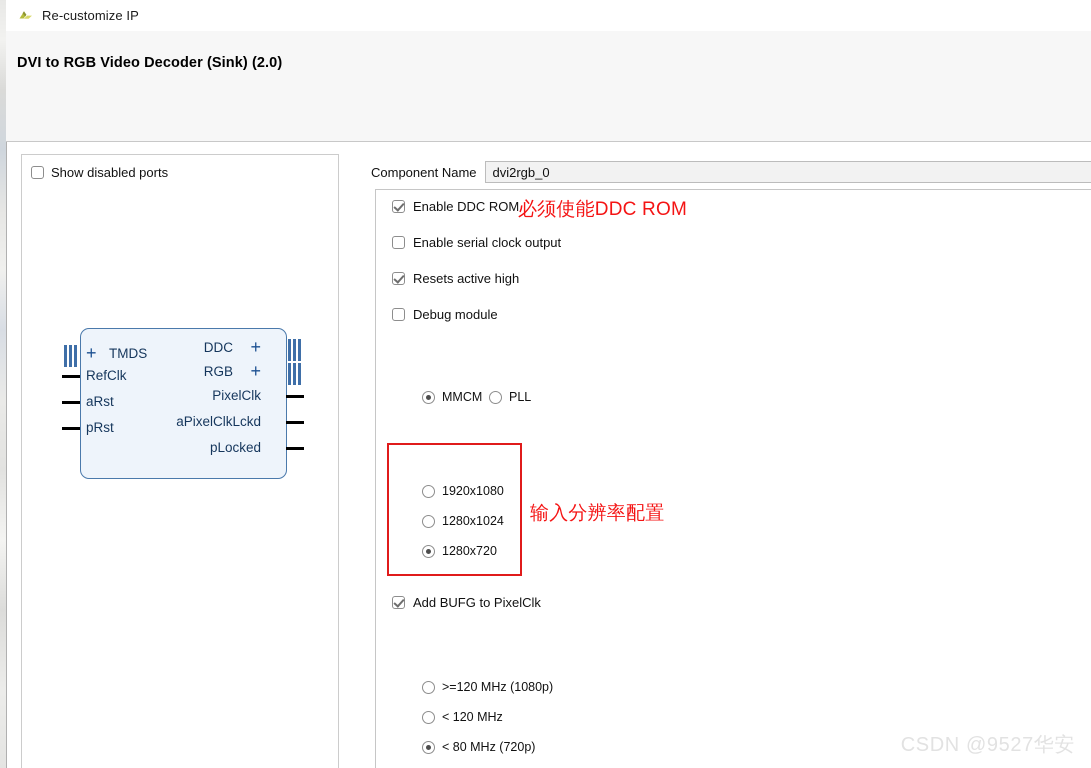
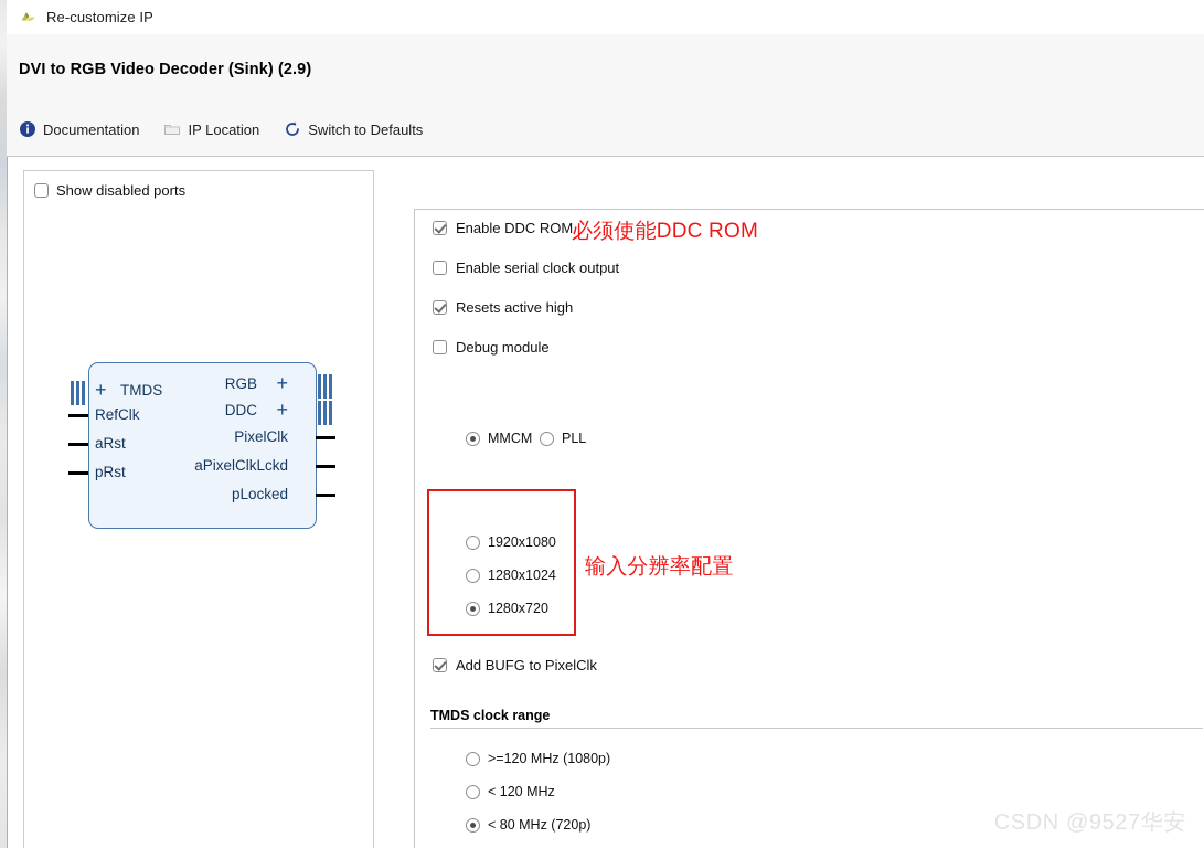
  Re-customize IP
- DVI to RGB Video Decoder (Sink) (2.0)
+ DVI to RGB Video Decoder (Sink) (2.9)
+ Documentation
+ IP Location
+ Switch to Defaults
  Show disabled ports
  +
  TMDS
  RefClk
  aRst
  pRst
- DDC
+ RGB
  +
- RGB
+ DDC
  +
  PixelClk
  aPixelClkLckd
  pLocked
- Component Name
- dvi2rgb_0
  Enable DDC ROM
  Enable serial clock output
  Resets active high
  Debug module
  MMCM
  PLL
  1920x1080
  1280x1024
  1280x720
  Add BUFG to PixelClk
+ TMDS clock range
  >=120 MHz (1080p)
  < 120 MHz
  < 80 MHz (720p)
  必须使能DDC ROM
  输入分辨率配置
  CSDN @9527华安
